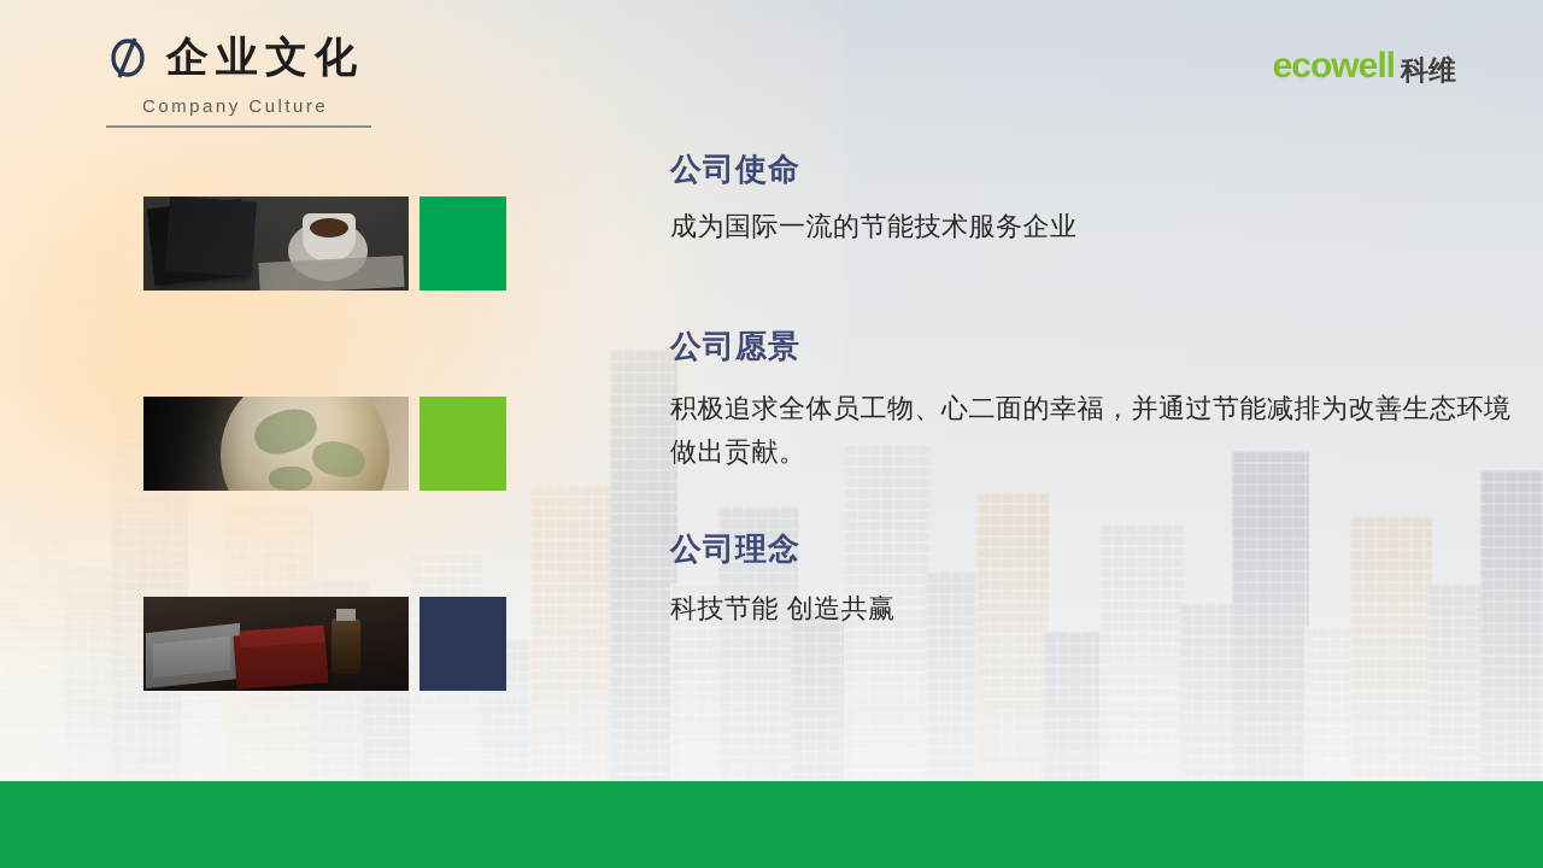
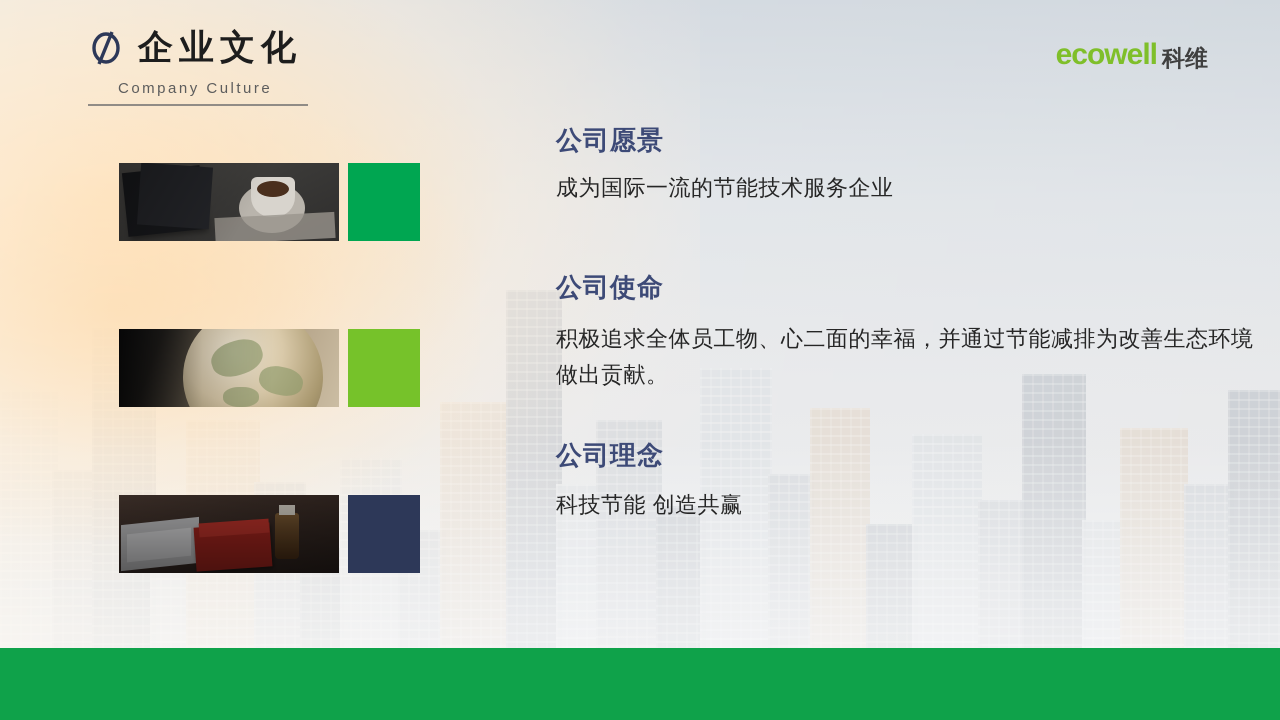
  企业文化
  Company Culture
  ecowell
  科维
- 公司使命
+ 公司愿景
  成为国际一流的节能技术服务企业
- 公司愿景
+ 公司使命
  积极追求全体员工物、心二面的幸福，并通过节能减排为改善生态环境做出贡献。
  公司理念
  科技节能 创造共赢
